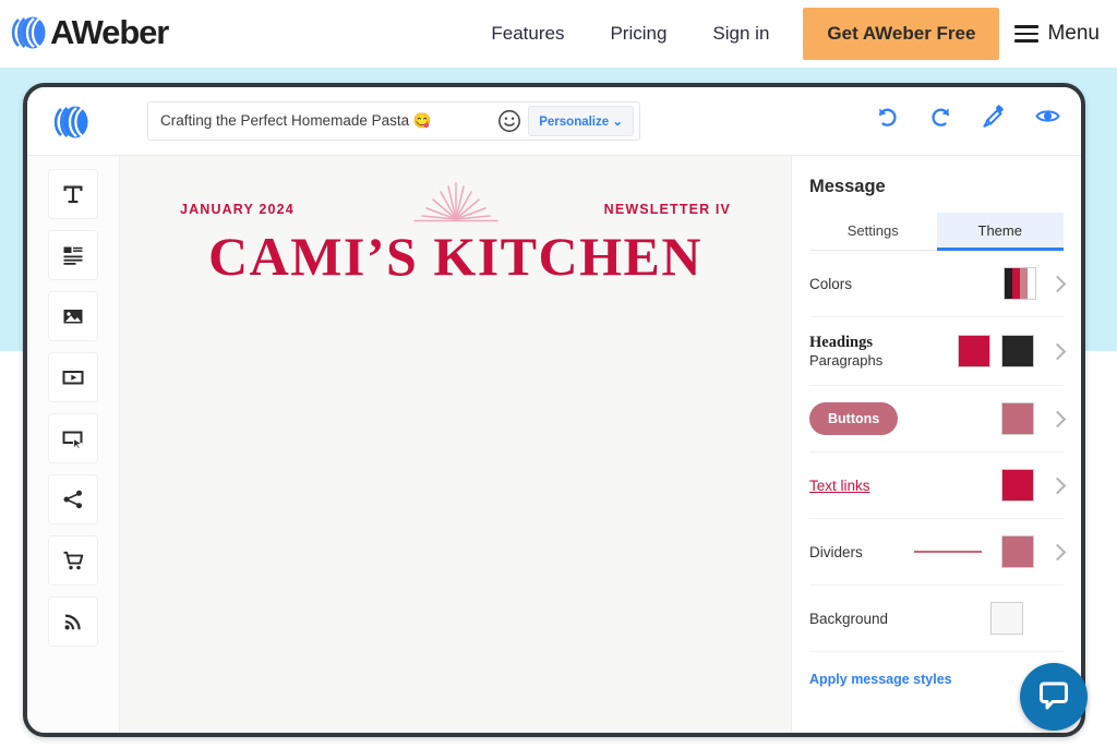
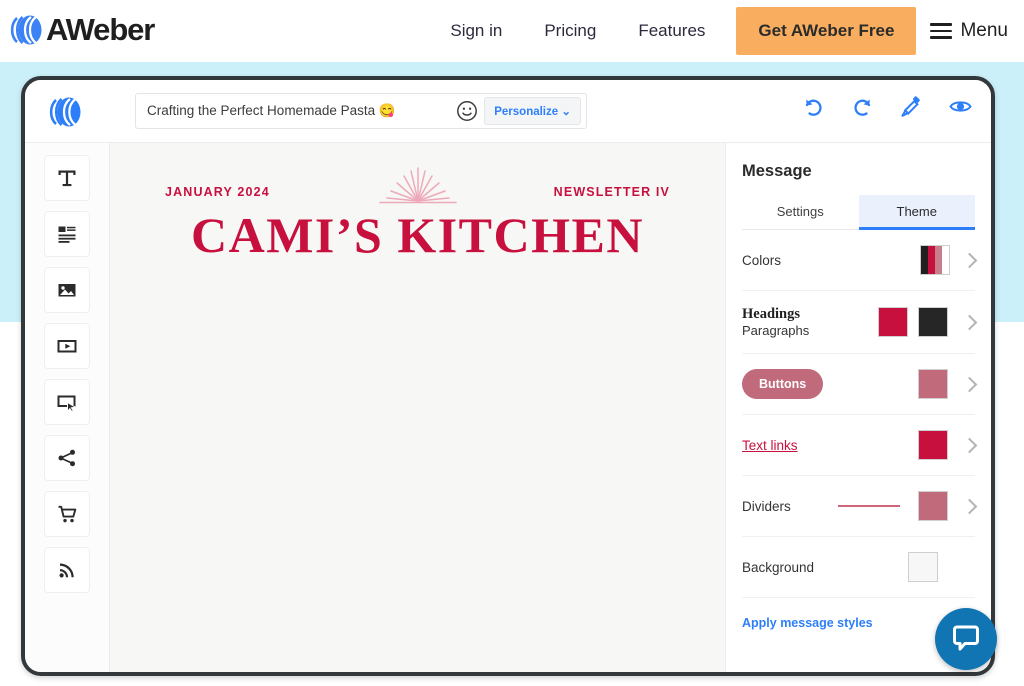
  AWeber
- Features
+ Sign in
  Pricing
- Sign in
+ Features
  Get AWeber Free
  Menu
  Crafting the Perfect Homemade Pasta 😋
  Personalize ⌄
  JANUARY 2024
  NEWSLETTER IV
  CAMI’S KITCHEN
  Message
  Settings
  Theme
  Colors
  Headings
  Paragraphs
  Buttons
  Text links
  Dividers
  Background
  Apply message styles
